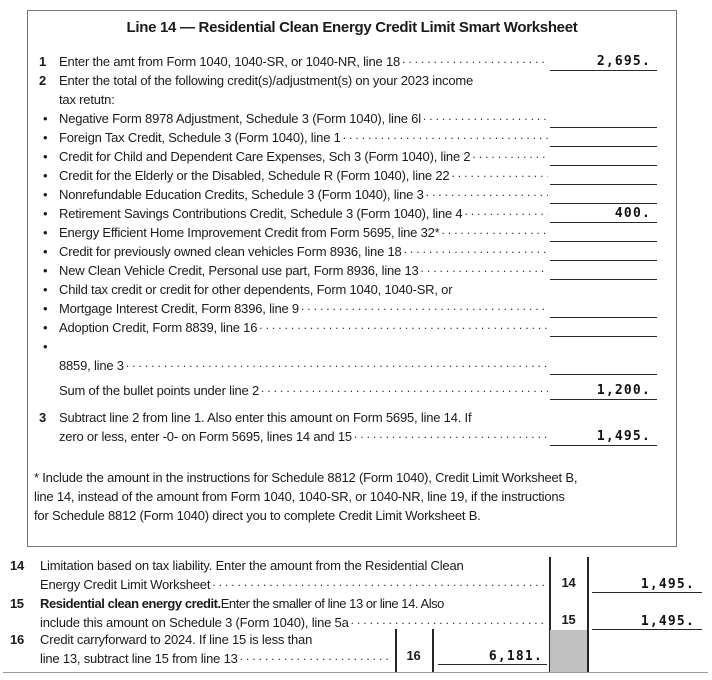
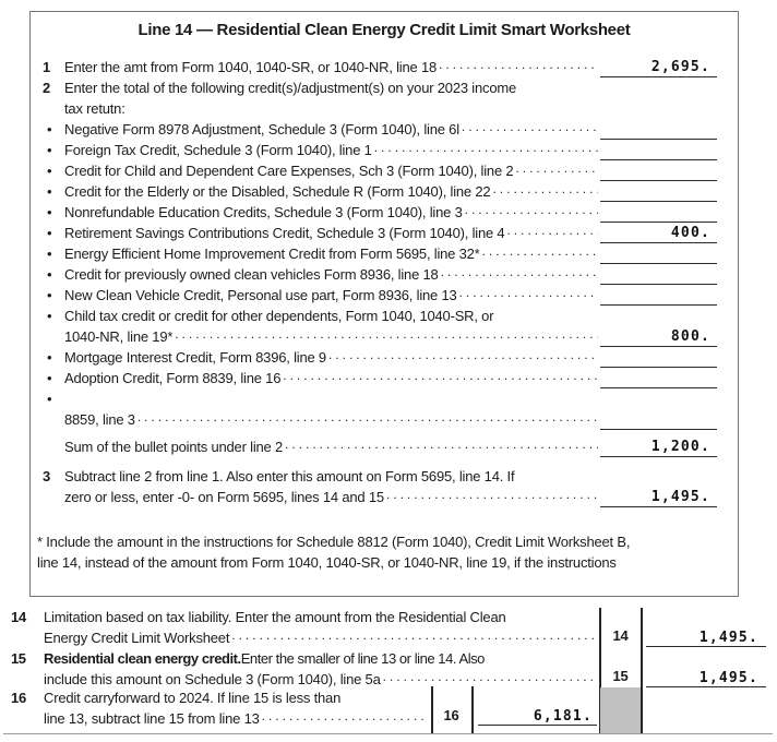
  Line 14 — Residential Clean Energy Credit Limit Smart Worksheet
  1
  Enter the amt from Form 1040, 1040-SR, or 1040-NR, line 18
  2,695.
  2
  Enter the total of the following credit(s)/adjustment(s) on your 2023 income
  tax retutn:
  •
  Negative Form 8978 Adjustment, Schedule 3 (Form 1040), line 6l
  •
  Foreign Tax Credit, Schedule 3 (Form 1040), line 1
  •
  Credit for Child and Dependent Care Expenses, Sch 3 (Form 1040), line 2
  •
  Credit for the Elderly or the Disabled, Schedule R (Form 1040), line 22
  •
  Nonrefundable Education Credits, Schedule 3 (Form 1040), line 3
  •
  Retirement Savings Contributions Credit, Schedule 3 (Form 1040), line 4
  400.
  •
  Energy Efficient Home Improvement Credit from Form 5695, line 32*
  •
  Credit for previously owned clean vehicles Form 8936, line 18
  •
  New Clean Vehicle Credit, Personal use part, Form 8936, line 13
  •
  Child tax credit or credit for other dependents, Form 1040, 1040-SR, or
+ 1040-NR, line 19*
+ 800.
  •
  Mortgage Interest Credit, Form 8396, line 9
  •
  Adoption Credit, Form 8839, line 16
  •
  8859, line 3
  Sum of the bullet points under line 2
  1,200.
  3
  Subtract line 2 from line 1. Also enter this amount on Form 5695, line 14. If
  zero or less, enter -0- on Form 5695, lines 14 and 15
  1,495.
  * Include the amount in the instructions for Schedule 8812 (Form 1040), Credit Limit Worksheet B,
  line 14, instead of the amount from Form 1040, 1040-SR, or 1040-NR, line 19, if the instructions
- for Schedule 8812 (Form 1040) direct you to complete Credit Limit Worksheet B.
  14
  Limitation based on tax liability. Enter the amount from the Residential Clean
  Energy Credit Limit Worksheet
  15
  Residential clean energy credit.
  Enter the smaller of line 13 or line 14. Also
  include this amount on Schedule 3 (Form 1040), line 5a
  16
  Credit carryforward to 2024. If line 15 is less than
  line 13, subtract line 15 from line 13
  14
  15
  1,495.
  1,495.
  16
  6,181.
